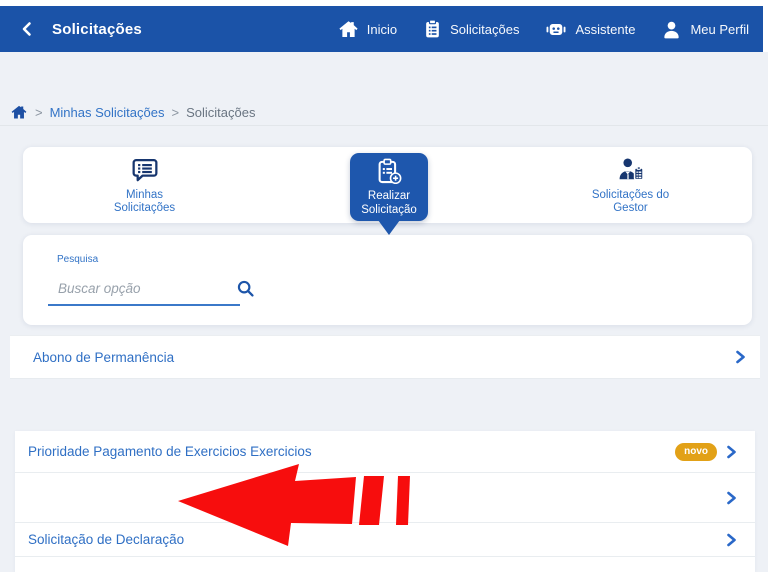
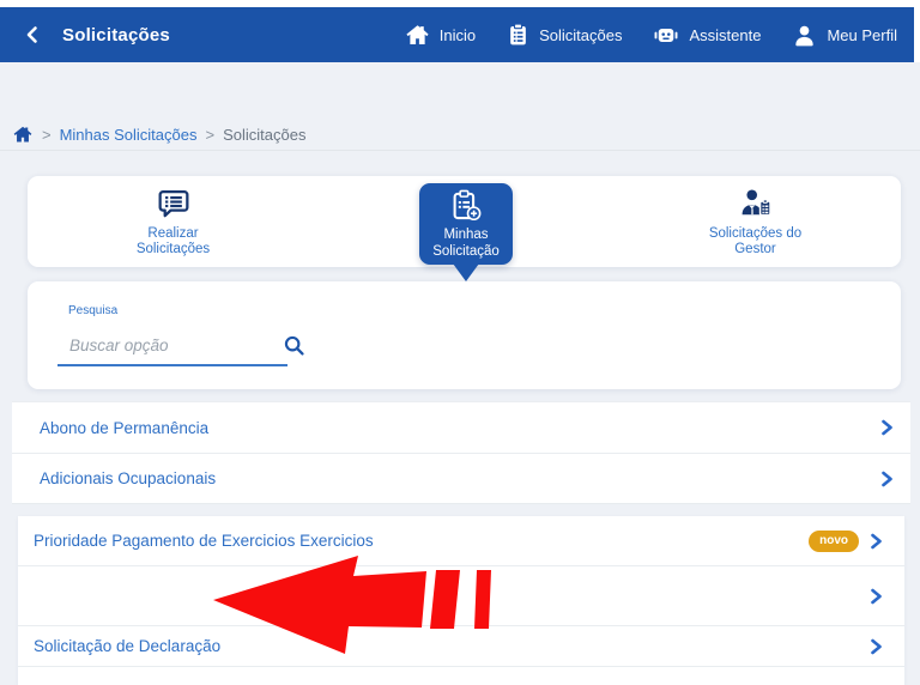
  Solicitações
  Inicio
  Solicitações
  Assistente
  Meu Perfil
  >
  Minhas Solicitações
  >
  Solicitações
- Minhas
+ Realizar
  Solicitações
  Solicitações do
  Gestor
- Realizar
+ Minhas
  Solicitação
  Pesquisa
  Buscar opção
  Abono de Permanência
+ Adicionais Ocupacionais
  Prioridade Pagamento de Exercicios Exercicios
  novo
  Solicitação de Declaração
